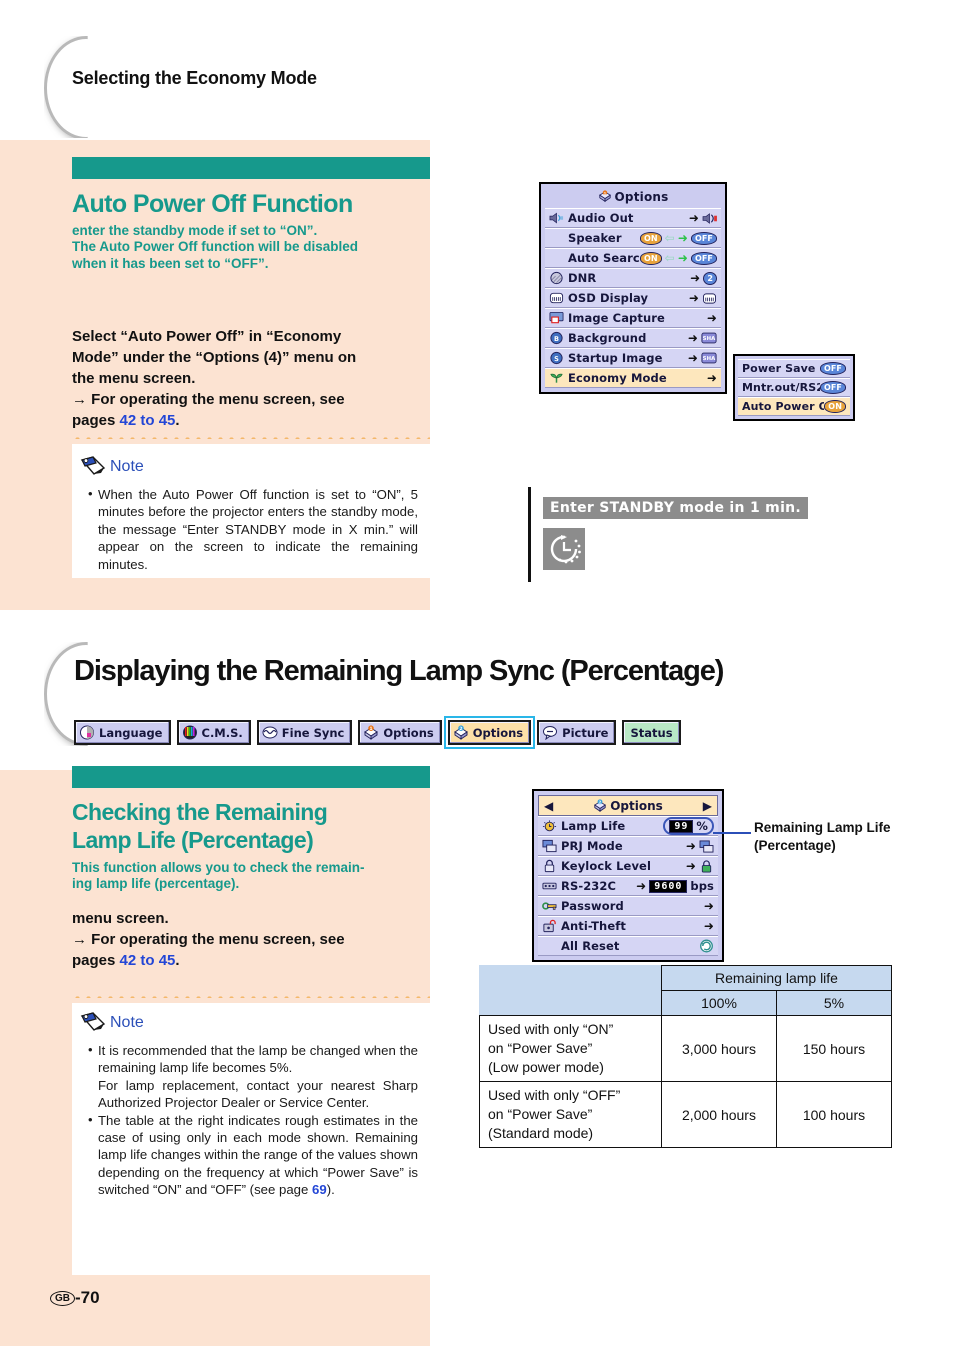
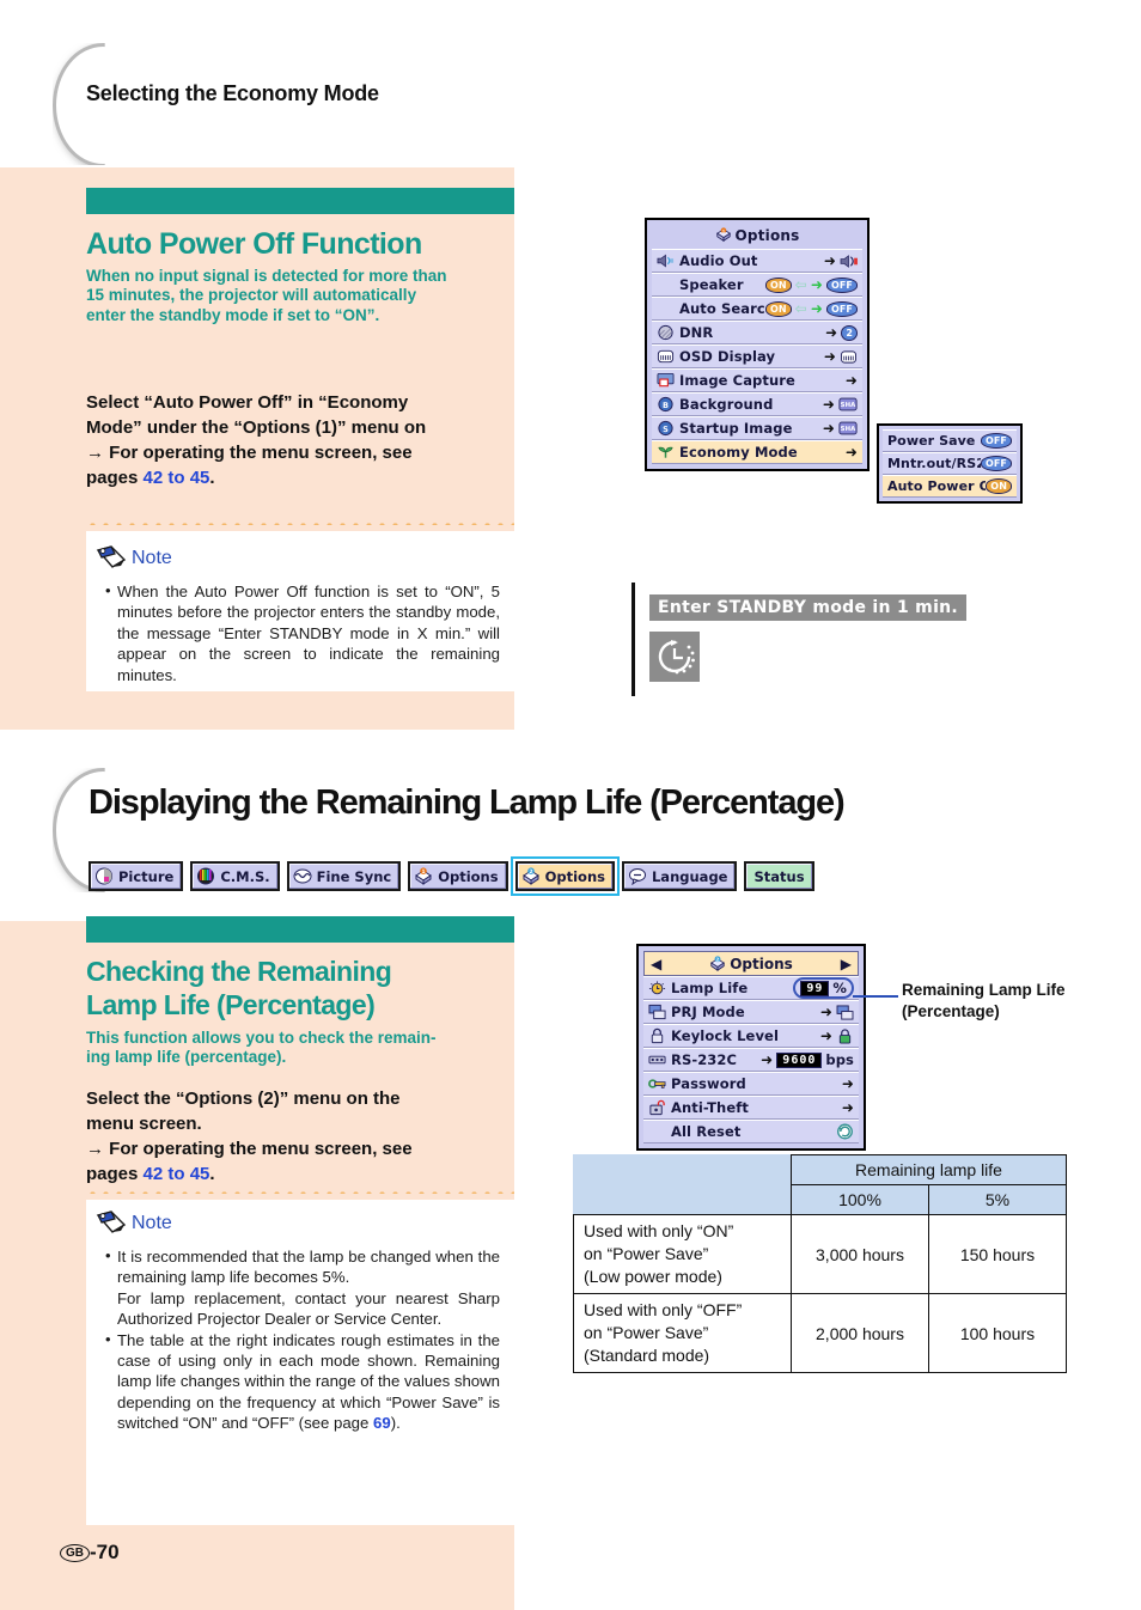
  Selecting the Economy Mode
  Auto Power Off Function
+ When no input signal is detected for more than
+ 15 minutes, the projector will automatically
  enter the standby mode if set to “ON”.
- The Auto Power Off function will be disabled
- when it has been set to “OFF”.
  Select “Auto Power Off” in “Economy
- Mode” under the “Options (4)” menu on
+ Mode” under the “Options (1)” menu on
- the menu screen.
  → For operating the menu screen, see
  pages 42 to 45.
  Note
  When the Auto Power Off function is set to “ON”, 5 minutes before the projector enters the standby mode, the message “Enter STANDBY mode in X min.” will appear on the screen to indicate the remaining minutes.
  Options
  Audio Out
  ➜
  Speaker
  ON
  ⇦
  ➜
  OFF
  Auto Searc
  ON
  ⇦
  ➜
  OFF
  DNR
  ➜
  2
  OSD Display
  ➜
  Image Capture
  ➜
  B
  Background
  ➜
  S
  Startup Image
  ➜
  Economy Mode
  ➜
  Power Save
  OFF
  Mntr.out/RS
  OFF
  Auto Power
  ON
  Enter STANDBY mode in 1 min.
- Displaying the Remaining Lamp Sync (Percentage)
+ Displaying the Remaining Lamp Life (Percentage)
- Language
+ Picture
  C.M.S.
  Fine Sync
  Options
  Options
- Picture
+ Language
  Status
  Checking the Remaining
  Lamp Life (Percentage)
  This function allows you to check the remain-
  ing lamp life (percentage).
+ Select the “Options (2)” menu on the
  menu screen.
  → For operating the menu screen, see
  pages 42 to 45.
  Note
  It is recommended that the lamp be changed when the remaining lamp life becomes 5%.
  For lamp replacement, contact your nearest Sharp Authorized Projector Dealer or Service Center.
  The table at the right indicates rough estimates in the case of using only in each mode shown. Remaining lamp life changes within the range of the values shown depending on the frequency at which “Power Save” is switched “ON” and “OFF” (see page 69).
  ◀
  Options
  ▶
  Lamp Life
  99
  %
  PRJ Mode
  ➜
  Keylock Level
  ➜
  RS-232C
  ➜
  9600
  bps
  Password
  ➜
  Anti-Theft
  ➜
  All Reset
  Remaining Lamp Life
  (Percentage)
  	Remaining lamp life
  100%	5%
  Used with only “ON” on “Power Save” (Low power mode)	3,000 hours	150 hours
  Used with only “OFF” on “Power Save” (Standard mode)	2,000 hours	100 hours
  GB -70
